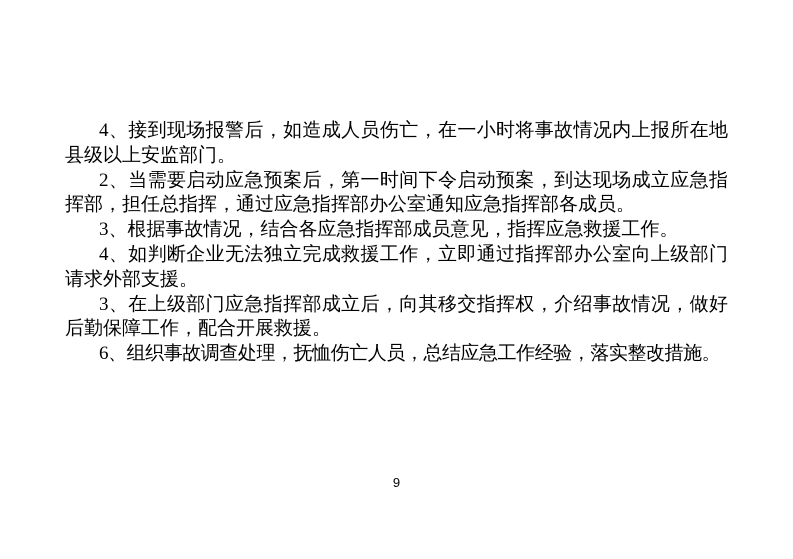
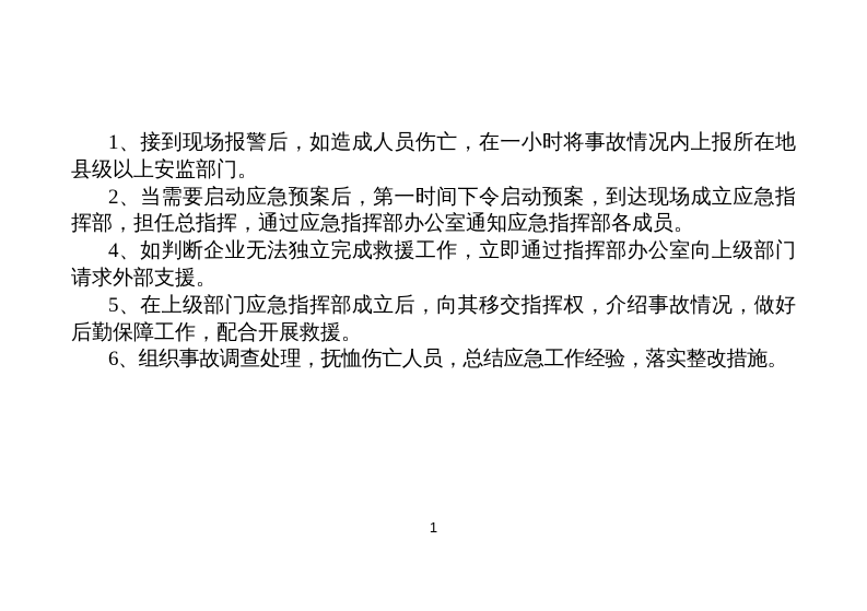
- 4、接到现场报警后，如造成人员伤亡，在一小时将事故情况内上报所在地县级以上安监部门。
+ 1、接到现场报警后，如造成人员伤亡，在一小时将事故情况内上报所在地县级以上安监部门。
  2、当需要启动应急预案后，第一时间下令启动预案，到达现场成立应急指挥部，担任总指挥，通过应急指挥部办公室通知应急指挥部各成员。
- 3、根据事故情况，结合各应急指挥部成员意见，指挥应急救援工作。
  4、如判断企业无法独立完成救援工作，立即通过指挥部办公室向上级部门请求外部支援。
- 3、在上级部门应急指挥部成立后，向其移交指挥权，介绍事故情况，做好后勤保障工作，配合开展救援。
+ 5、在上级部门应急指挥部成立后，向其移交指挥权，介绍事故情况，做好后勤保障工作，配合开展救援。
  6、组织事故调查处理，抚恤伤亡人员，总结应急工作经验，落实整改措施。
- 9
+ 1
